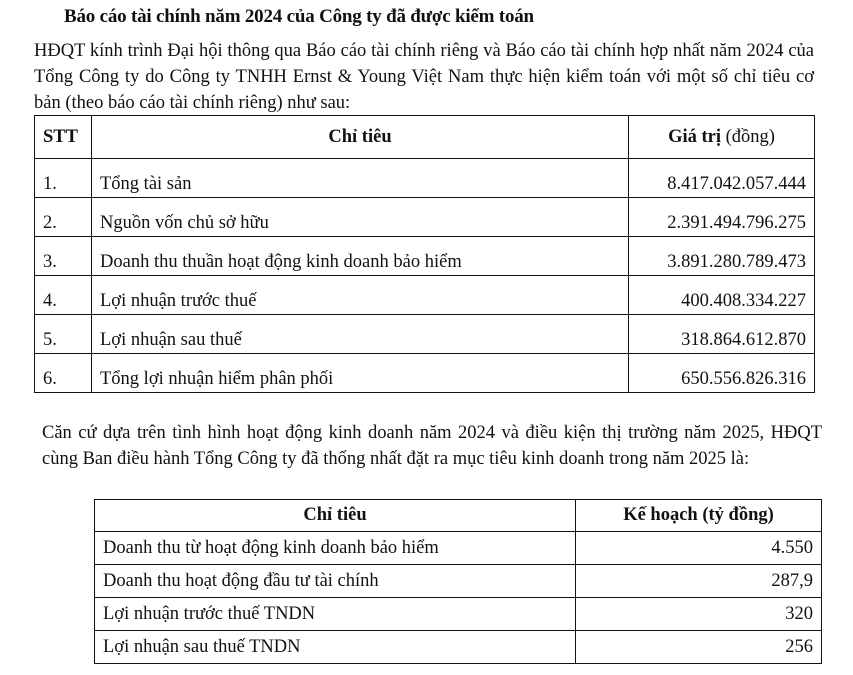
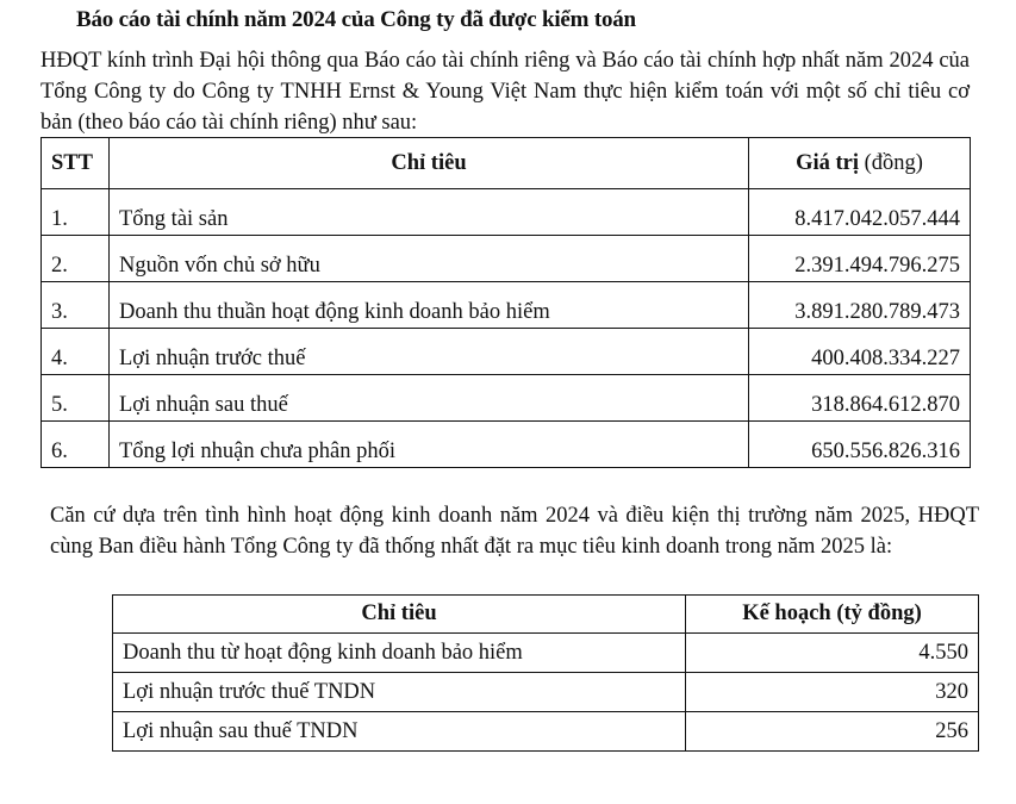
  Báo cáo tài chính năm 2024 của Công ty đã được kiểm toán
  HĐQT kính trình Đại hội thông qua Báo cáo tài chính riêng và Báo cáo tài chính hợp nhất năm 2024 của Tổng Công ty do Công ty TNHH Ernst & Young Việt Nam thực hiện kiểm toán với một số chỉ tiêu cơ bản (theo báo cáo tài chính riêng) như sau:
  STT	Chỉ tiêu	Giá trị (đồng)
  1.	Tổng tài sản	8.417.042.057.444
  2.	Nguồn vốn chủ sở hữu	2.391.494.796.275
  3.	Doanh thu thuần hoạt động kinh doanh bảo hiểm	3.891.280.789.473
  4.	Lợi nhuận trước thuế	400.408.334.227
  5.	Lợi nhuận sau thuế	318.864.612.870
- 6.	Tổng lợi nhuận hiểm phân phối	650.556.826.316
+ 6.	Tổng lợi nhuận chưa phân phối	650.556.826.316
  Căn cứ dựa trên tình hình hoạt động kinh doanh năm 2024 và điều kiện thị trường năm 2025, HĐQT cùng Ban điều hành Tổng Công ty đã thống nhất đặt ra mục tiêu kinh doanh trong năm 2025 là:
  Chỉ tiêu	Kế hoạch (tỷ đồng)
  Doanh thu từ hoạt động kinh doanh bảo hiểm	4.550
- Doanh thu hoạt động đầu tư tài chính	287,9
  Lợi nhuận trước thuế TNDN	320
  Lợi nhuận sau thuế TNDN	256
